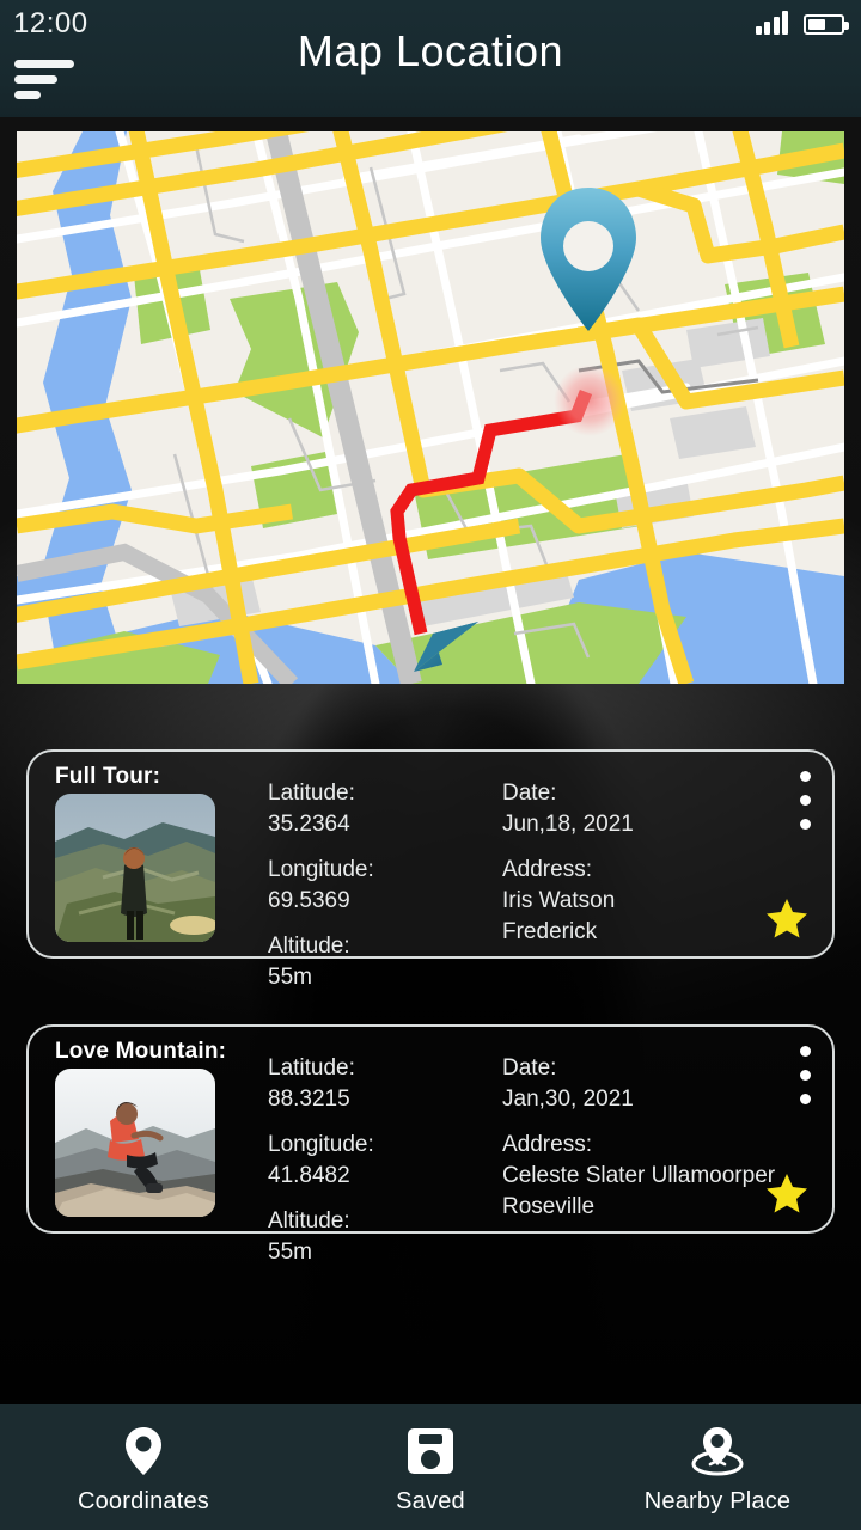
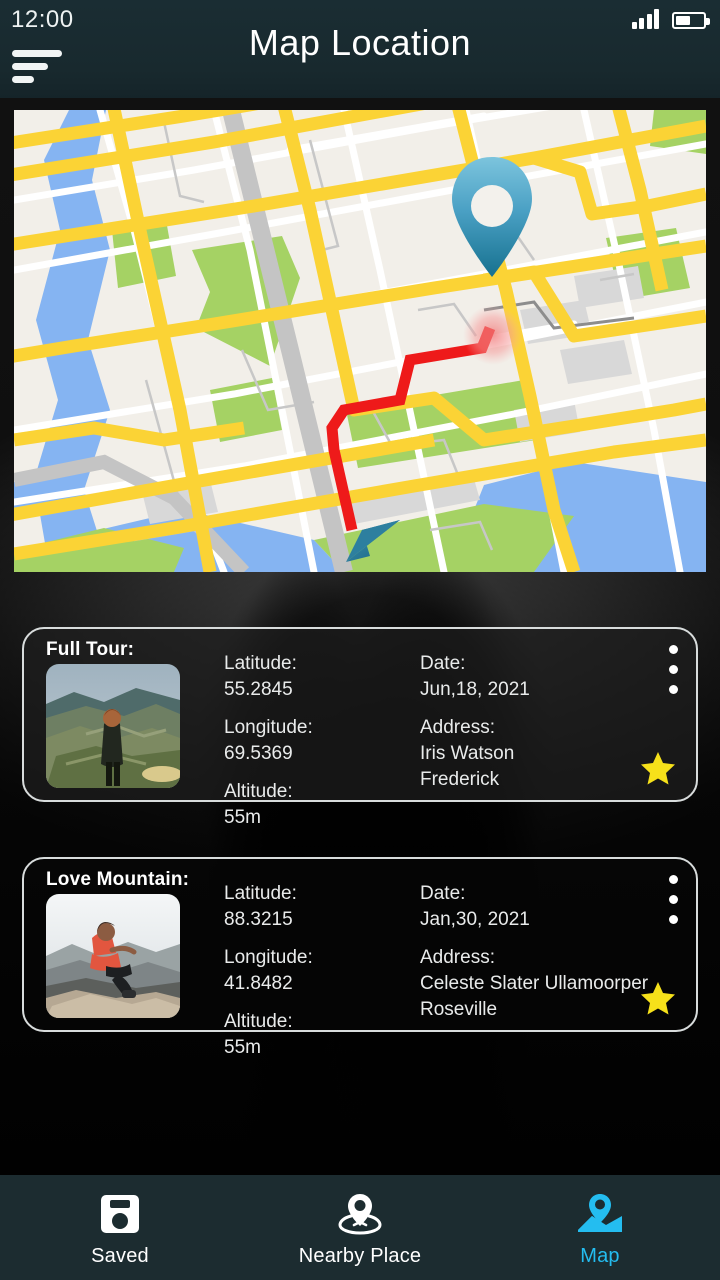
  12:00
  Map Location
  Full Tour:
  Latitude:
- 35.2364
+ 55.2845
  Longitude:
  69.5369
  Altitude:
  55m
  Date:
  Jun,18, 2021
  Address:
  Iris Watson
  Frederick
  Love Mountain:
  Latitude:
  88.3215
  Longitude:
  41.8482
  Altitude:
  55m
  Date:
  Jan,30, 2021
  Address:
  Celeste Slater Ullamoorper
  Roseville
- Coordinates
  Saved
  Nearby Place
+ Map
